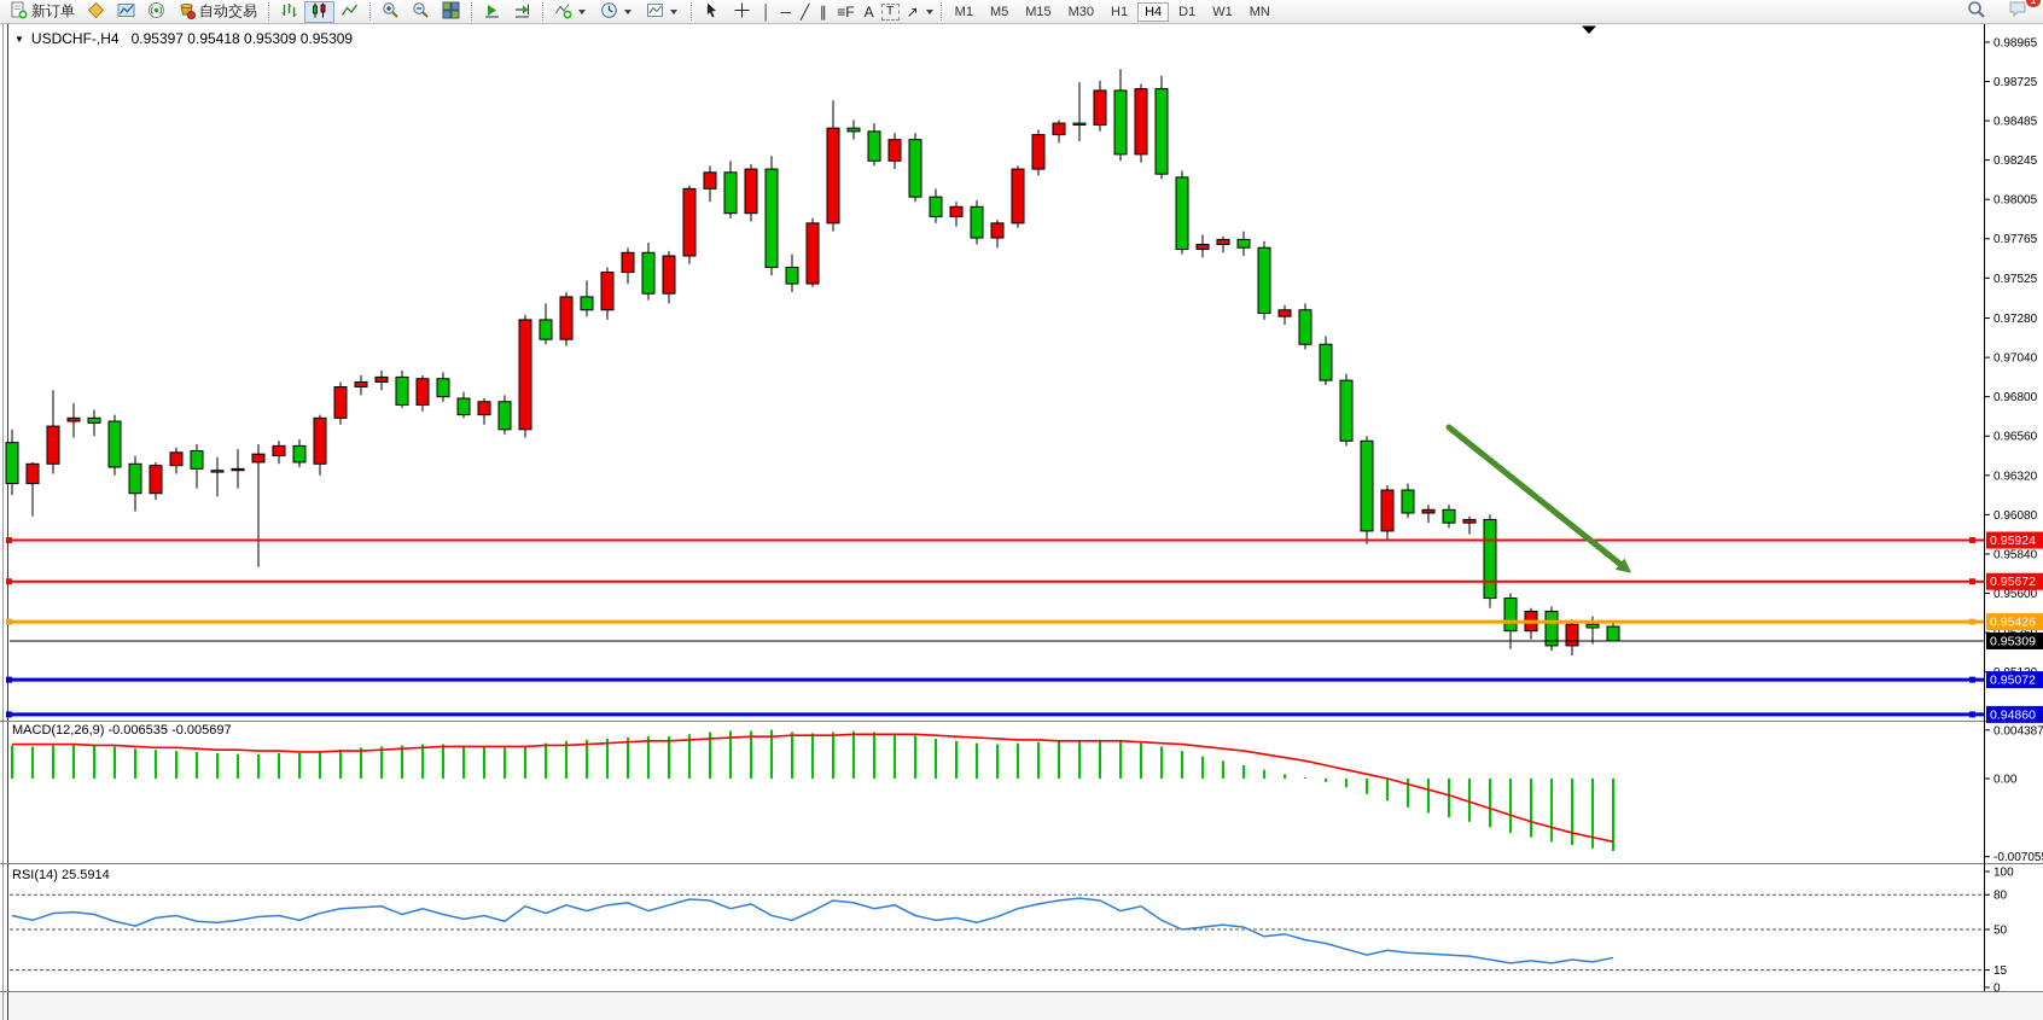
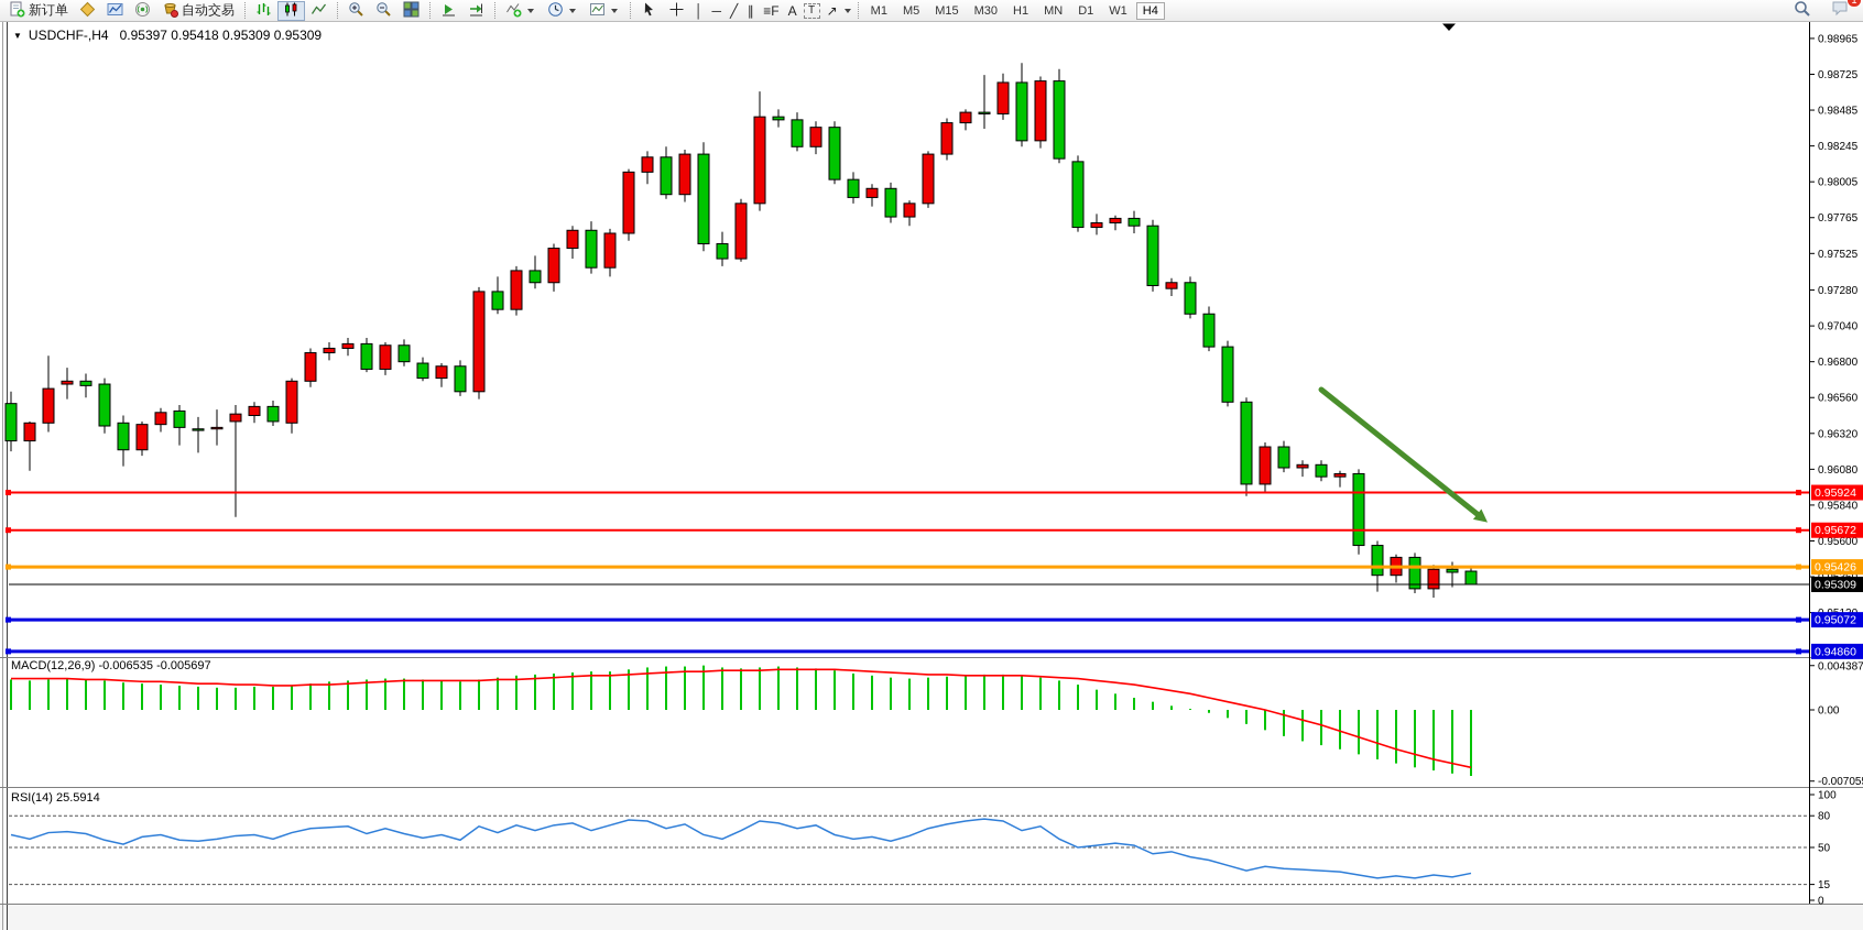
  新订单
  自动交易
  │
  ─
  ╱
  ∥
  ≡F
  A
  T
  ↗
  M1
  M5
  M15
  M30
  H1
- H4
+ MN
  D1
  W1
- MN
+ H4
  1
  0.98965
  0.98725
  0.98485
  0.98245
  0.98005
  0.97765
  0.97525
  0.97280
  0.97040
  0.96800
  0.96560
  0.96320
  0.96080
  0.95840
  0.95600
  0.004387
  0.00
  -0.00705
  100
  80
  50
  15
  0
  0.95924
  0.95672
  0.95426
  0.95072
  0.94860
  0.95309
  ▼ USDCHF-,H4 0.95397 0.95418 0.95309 0.95309
  MACD(12,26,9) -0.006535 -0.005697
  RSI(14) 25.5914
